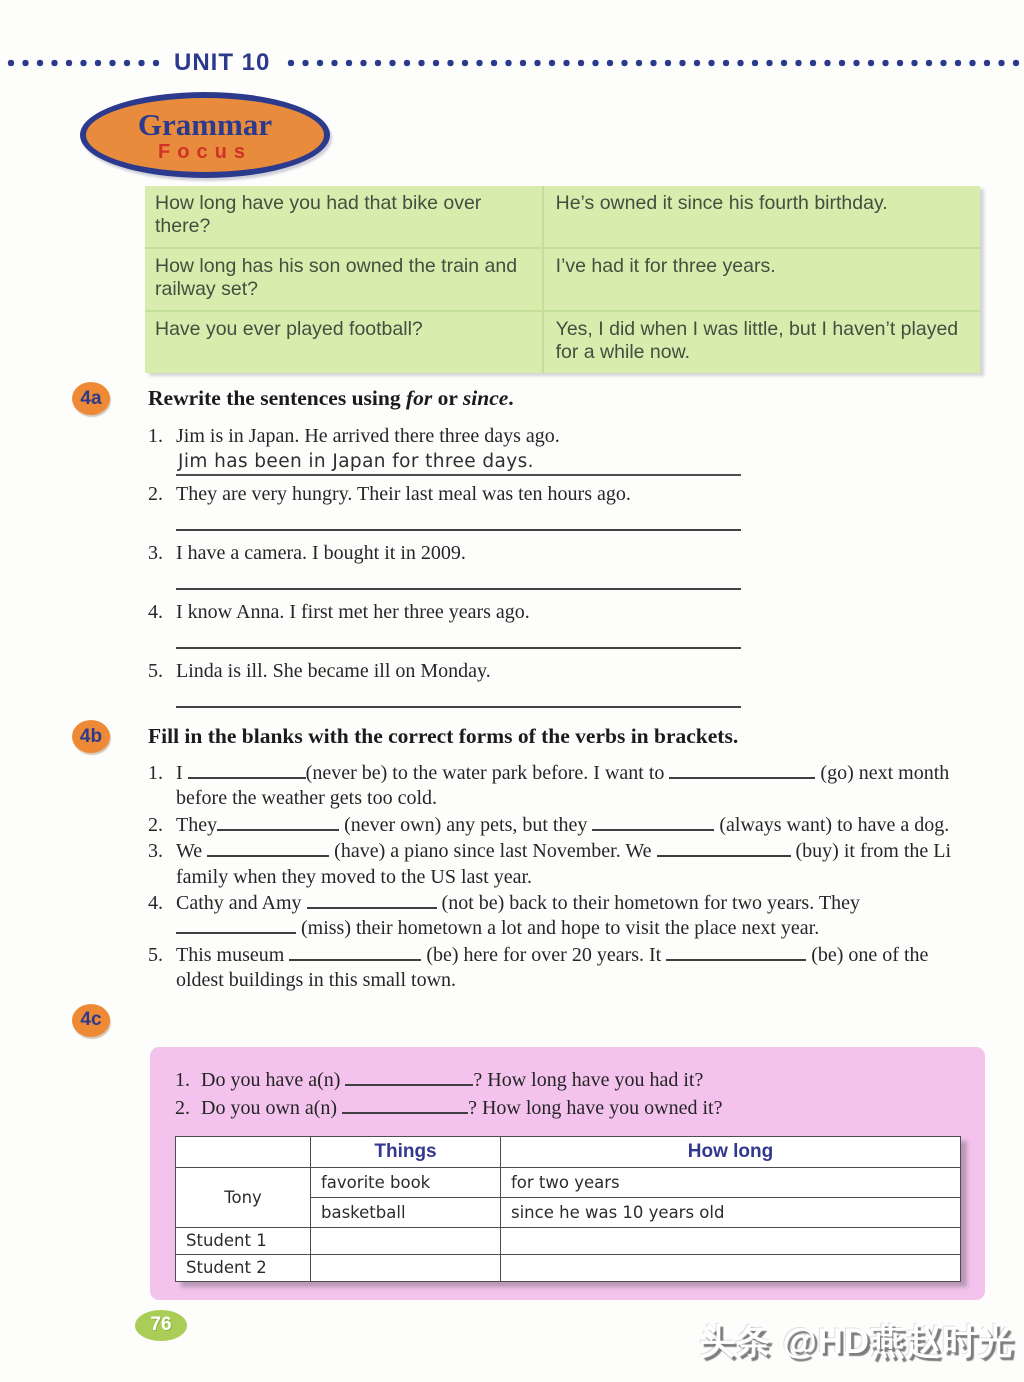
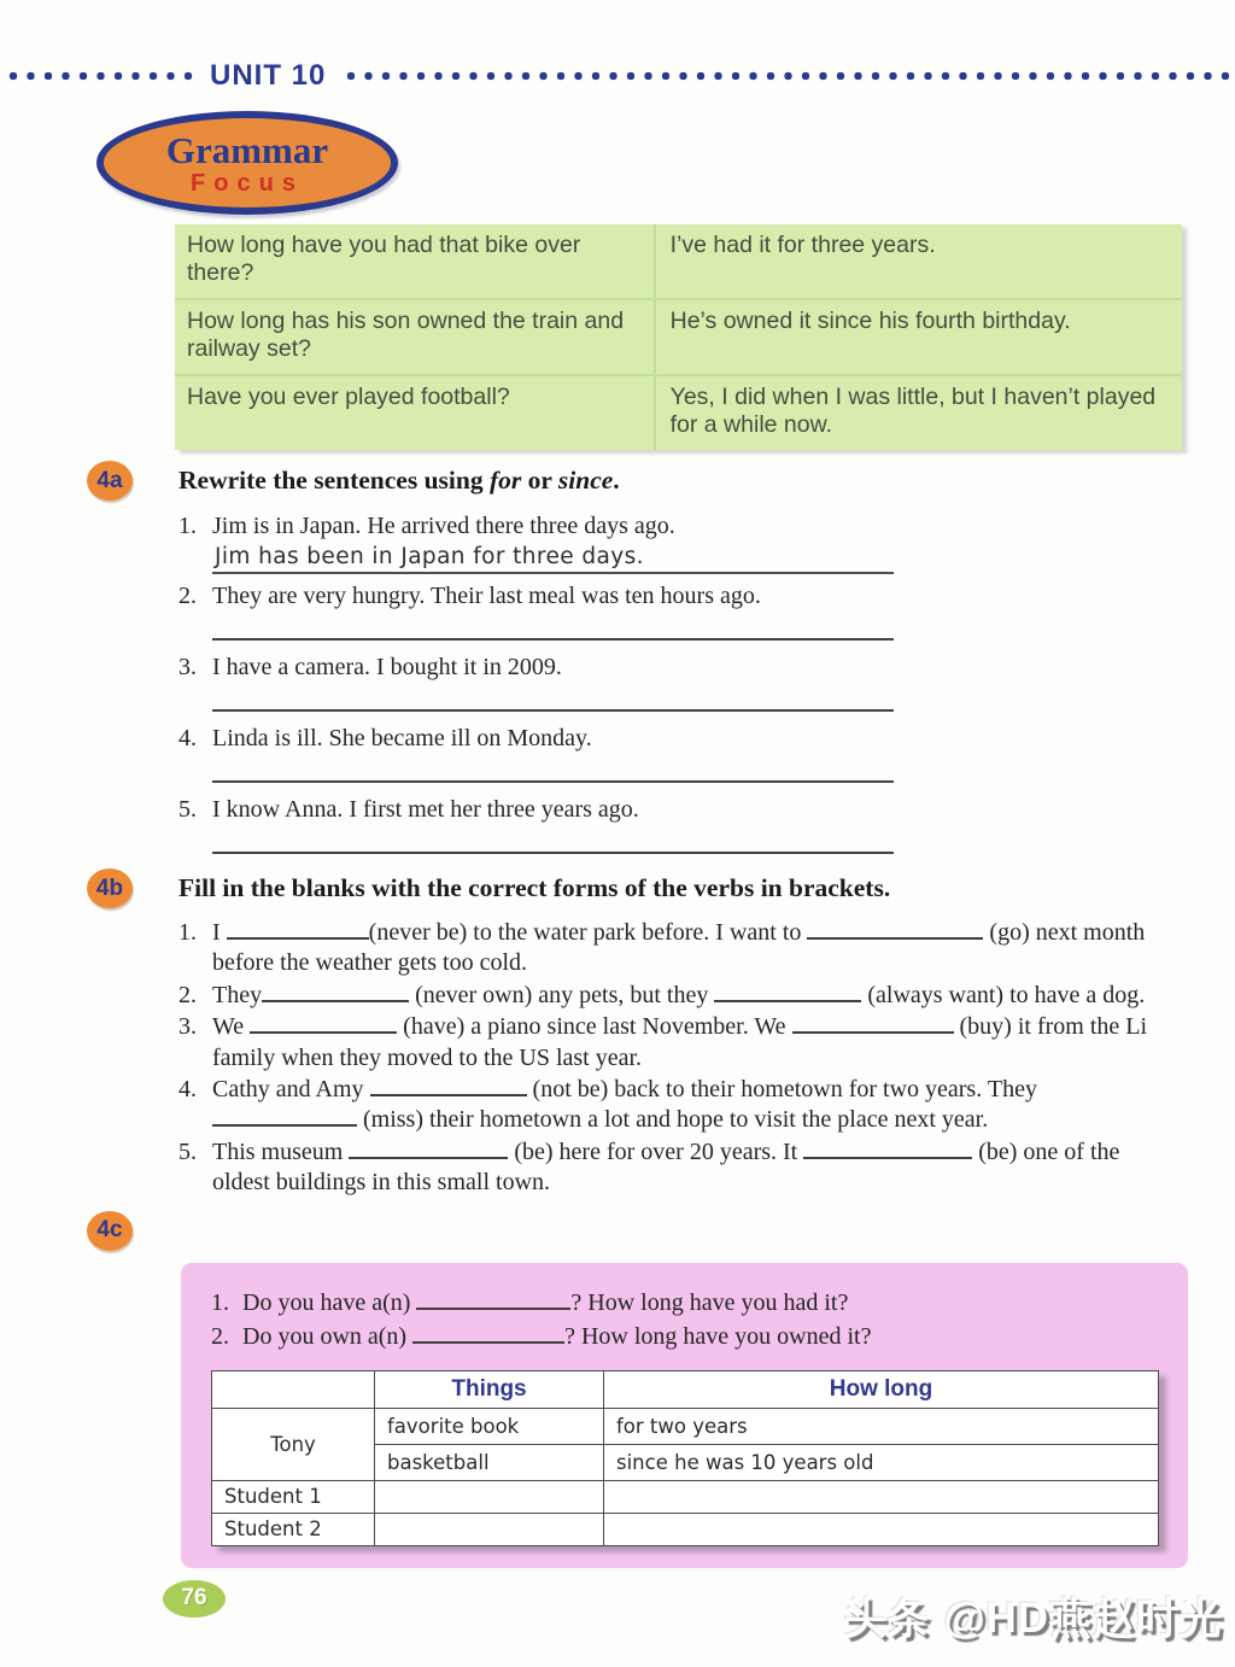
  UNIT 10
  Grammar
  Focus
  How long have you had that bike over there?
- He’s owned it since his fourth birthday.
+ I’ve had it for three years.
  How long has his son owned the train and railway set?
- I’ve had it for three years.
+ He’s owned it since his fourth birthday.
  Have you ever played football?
  Yes, I did when I was little, but I haven’t played for a while now.
  4a
  Rewrite the sentences using for or since.
  1.
  Jim is in Japan. He arrived there three days ago.
  Jim has been in Japan for three days.
  2.
  They are very hungry. Their last meal was ten hours ago.
  3.
  I have a camera. I bought it in 2009.
  4.
- I know Anna. I first met her three years ago.
+ Linda is ill. She became ill on Monday.
  5.
- Linda is ill. She became ill on Monday.
+ I know Anna. I first met her three years ago.
  4b
  Fill in the blanks with the correct forms of the verbs in brackets.
  1.
  I (never be) to the water park before. I want to (go) next month before the weather gets too cold.
  2.
  They (never own) any pets, but they (always want) to have a dog.
  3.
  We (have) a piano since last November. We (buy) it from the Li family when they moved to the US last year.
  4.
  Cathy and Amy (not be) back to their hometown for two years. They (miss) their hometown a lot and hope to visit the place next year.
  5.
  This museum (be) here for over 20 years. It (be) one of the oldest buildings in this small town.
  4c
  1.
  Do you have a(n) ? How long have you had it?
  2.
  Do you own a(n) ? How long have you owned it?
  	Things	How long
  Tony	favorite book	for two years
  basketball	since he was 10 years old
  Student 1
  Student 2
  76
  头条 @HD燕赵时光
